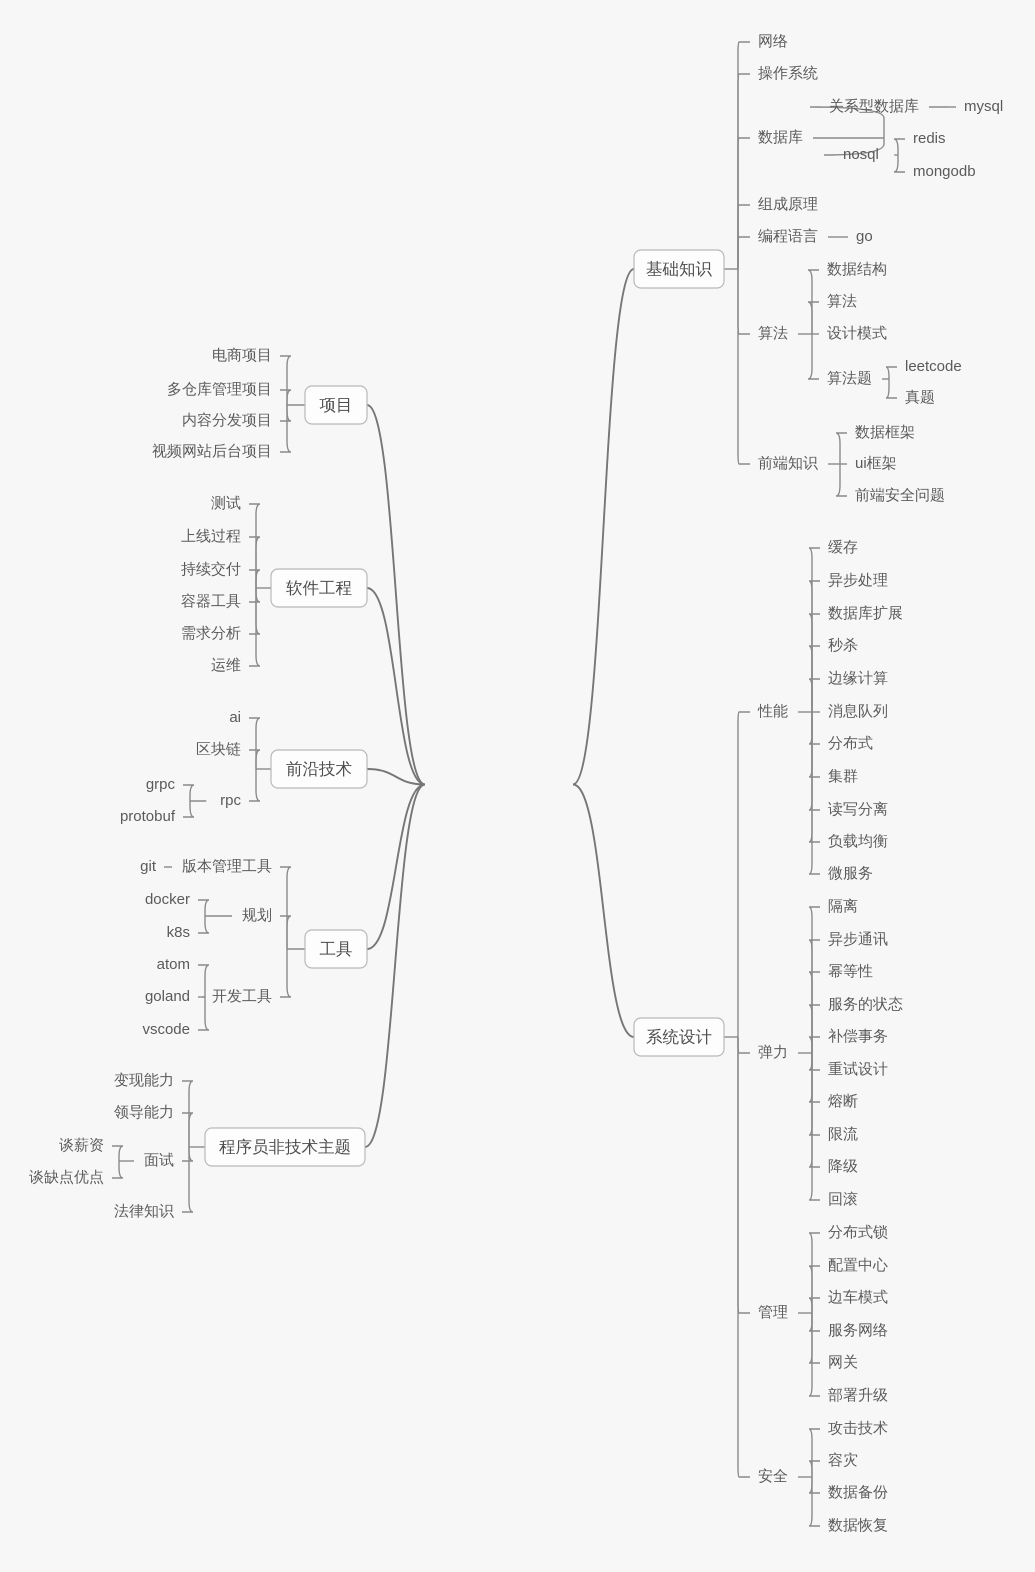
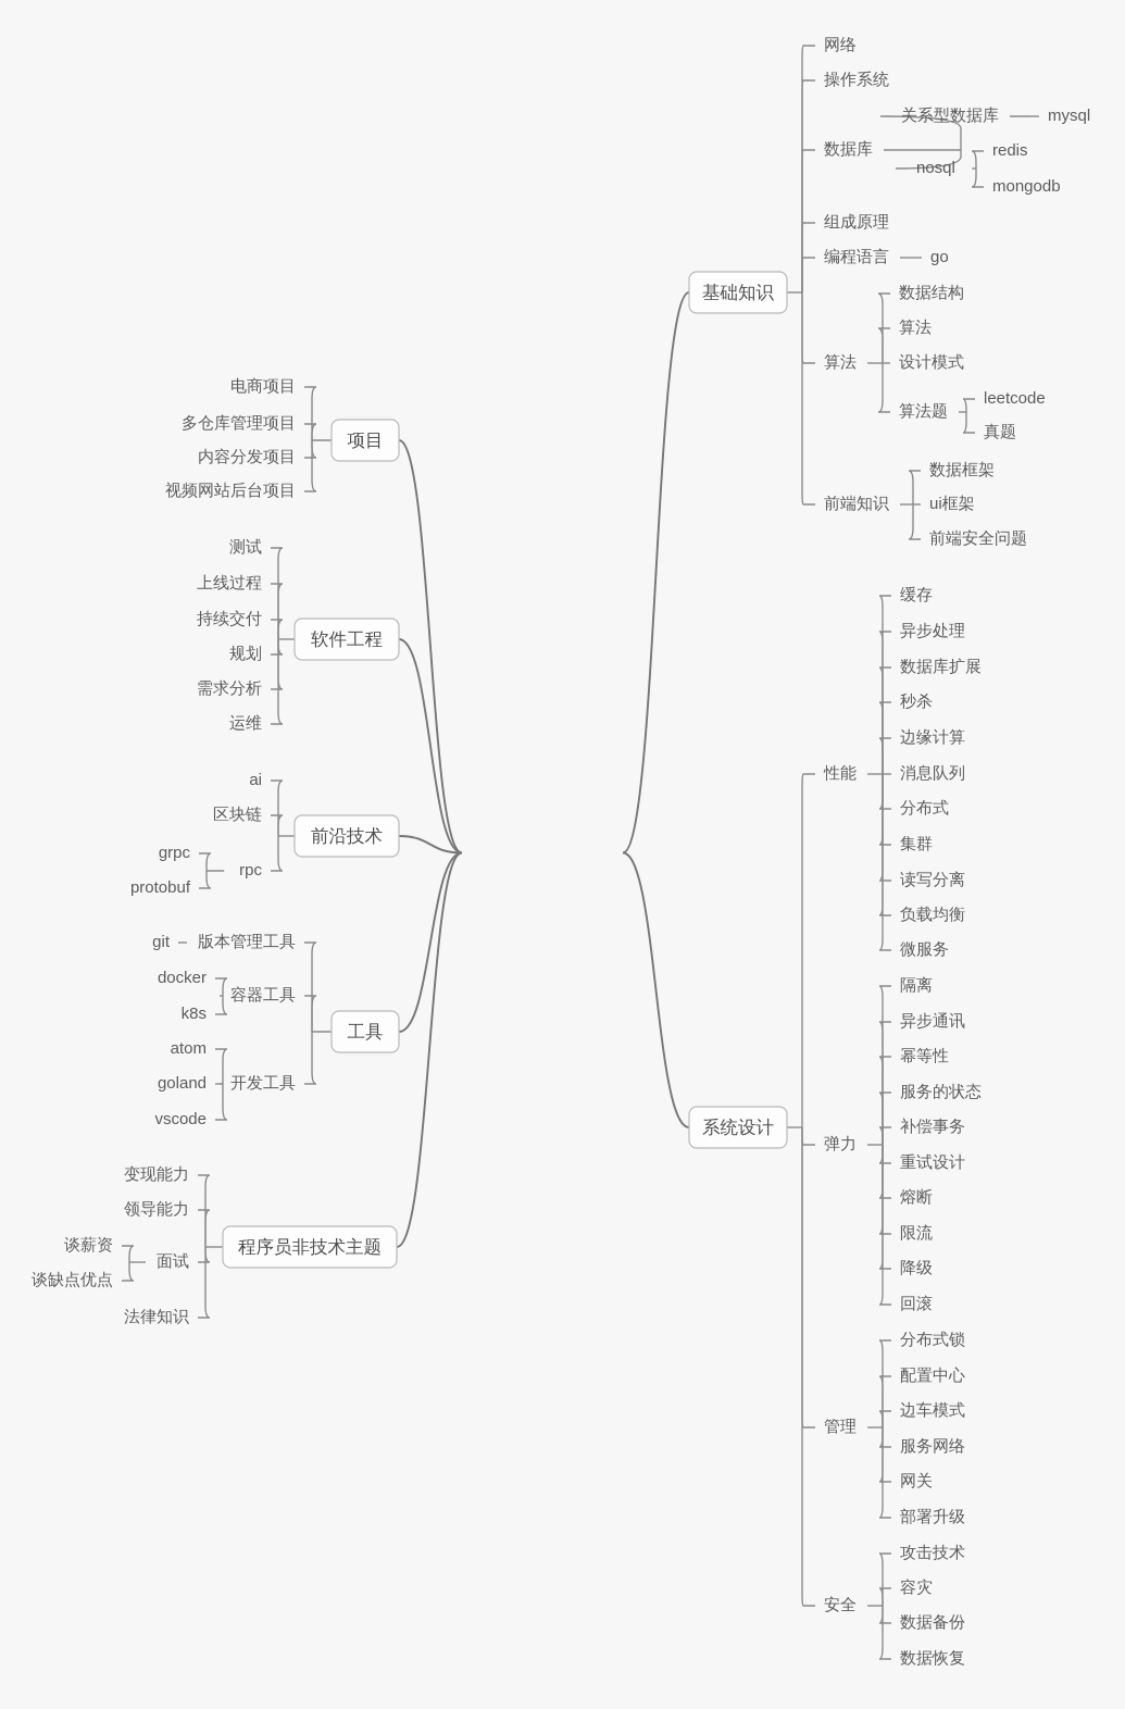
  网络
  操作系统
  数据库
  关系型数据库
  mysql
  nosql
  redis
  mongodb
  组成原理
  编程语言
  go
  算法
  数据结构
  算法
  设计模式
  算法题
  leetcode
  真题
  前端知识
  数据框架
  ui框架
  前端安全问题
  基础知识
  性能
  缓存
  异步处理
  数据库扩展
  秒杀
  边缘计算
  消息队列
  分布式
  集群
  读写分离
  负载均衡
  微服务
  弹力
  隔离
  异步通讯
  幂等性
  服务的状态
  补偿事务
  重试设计
  熔断
  限流
  降级
  回滚
  管理
  分布式锁
  配置中心
  边车模式
  服务网络
  网关
  部署升级
  安全
  攻击技术
  容灾
  数据备份
  数据恢复
  系统设计
  电商项目
  多仓库管理项目
  内容分发项目
  视频网站后台项目
  项目
  测试
  上线过程
  持续交付
- 容器工具
+ 规划
  需求分析
  运维
  软件工程
  ai
  区块链
  rpc
  grpc
  protobuf
  前沿技术
  版本管理工具
  git
- 规划
+ 容器工具
  docker
  k8s
  开发工具
  atom
  goland
  vscode
  工具
  变现能力
  领导能力
  面试
  谈薪资
  谈缺点优点
  法律知识
  程序员非技术主题
